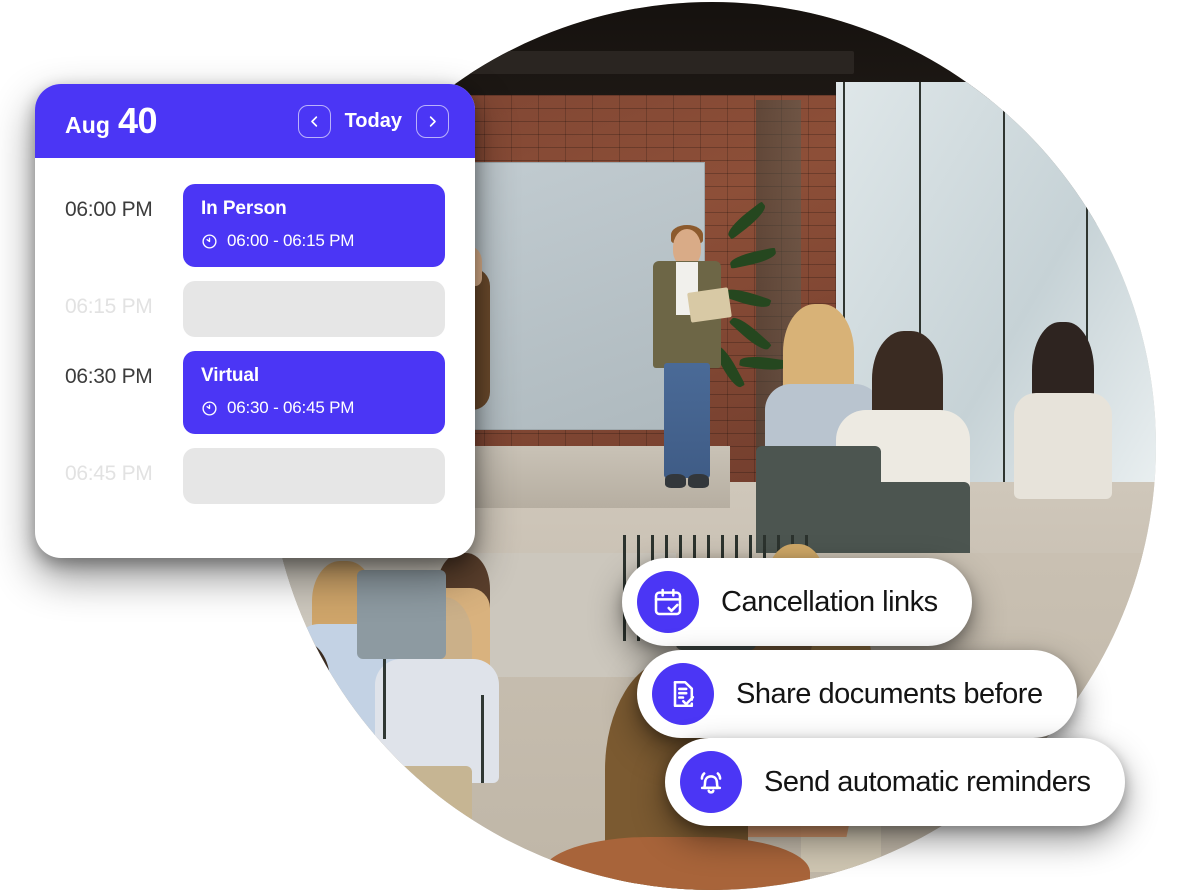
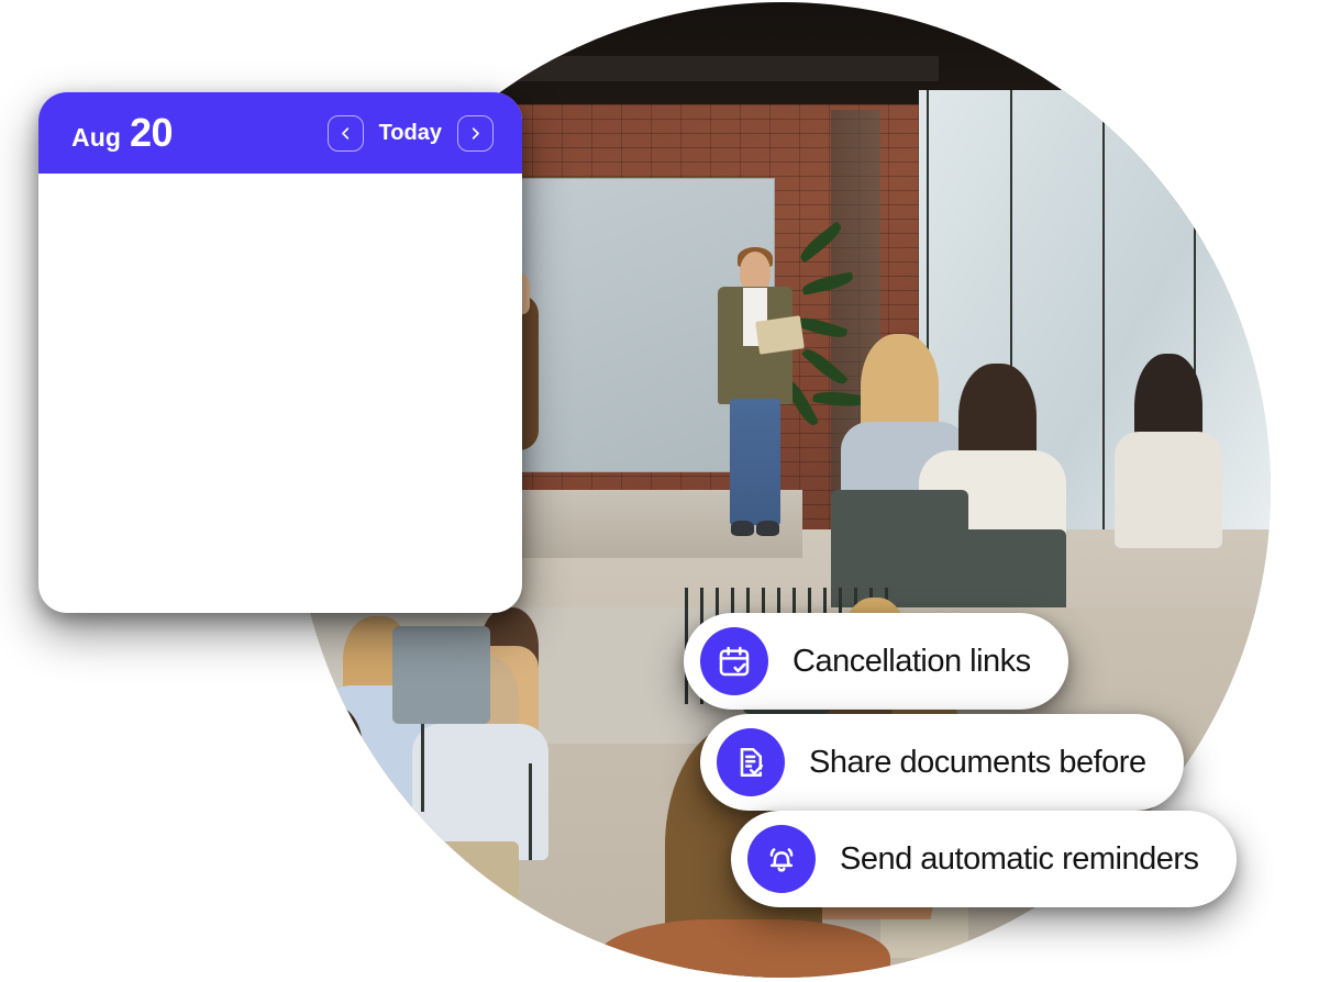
  Aug
- 40
+ 20
  Today
- 06:00 PM
- In Person
- 06:00 - 06:15 PM
- 06:15 PM
- 06:30 PM
- Virtual
- 06:30 - 06:45 PM
- 06:45 PM
  Cancellation links
  Share documents before
  Send automatic reminders
